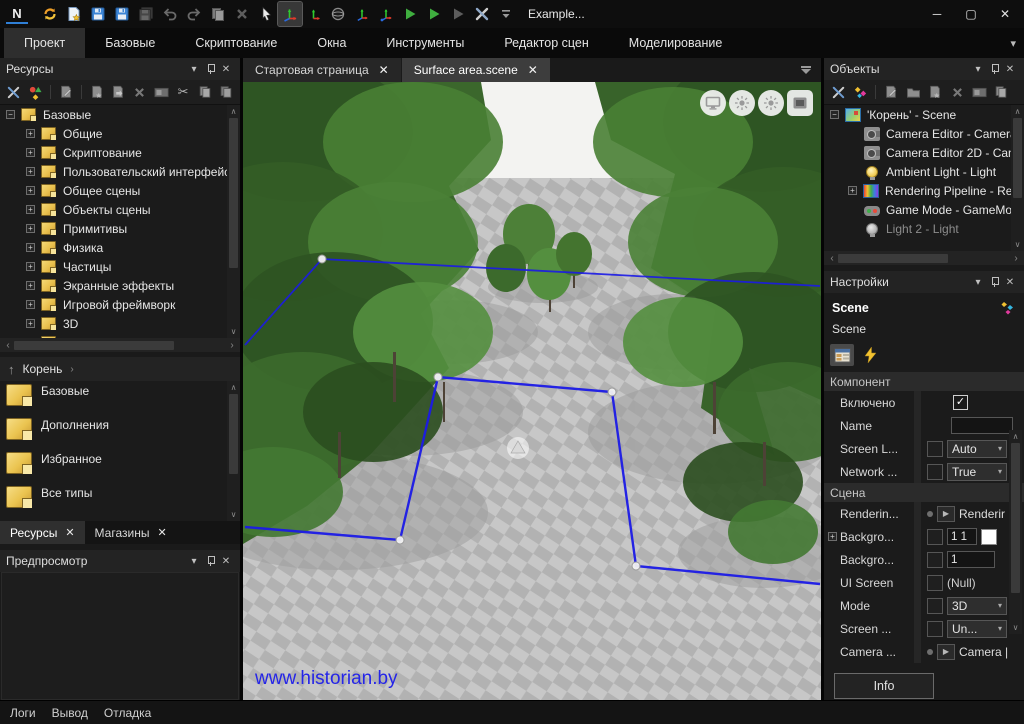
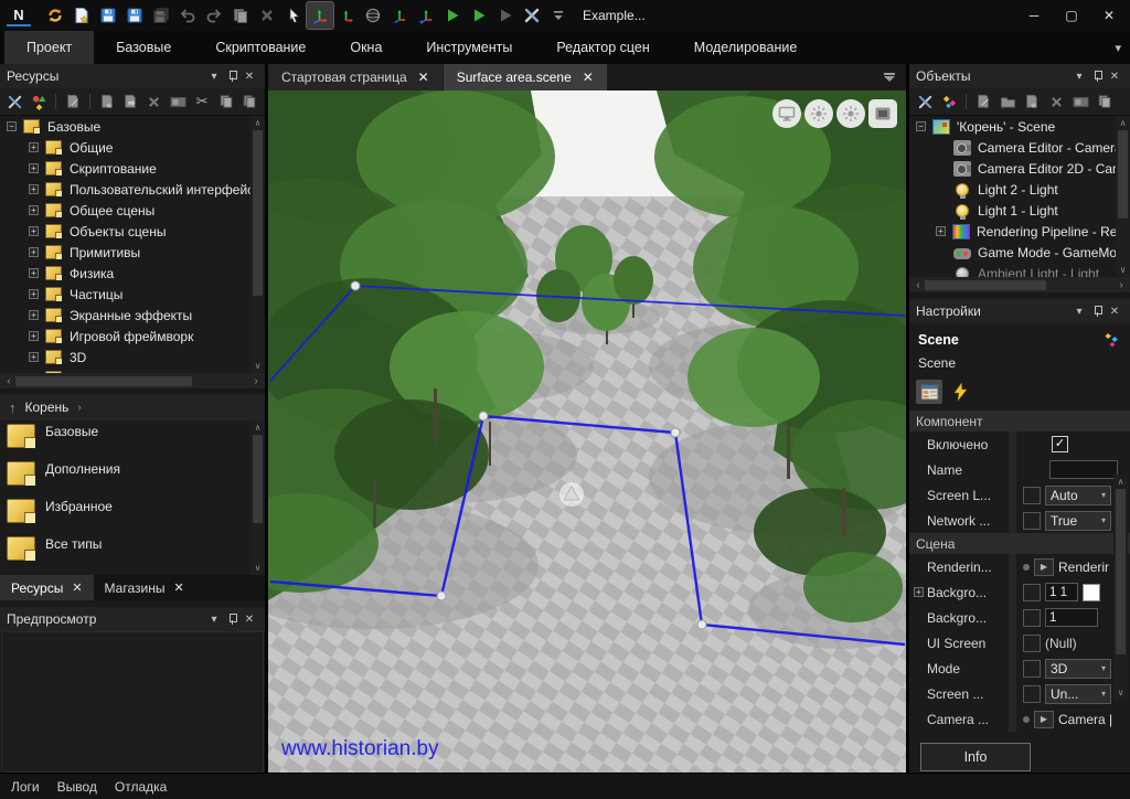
  N
  Example...
  ─
  ▢
  ✕
  Проект
  Базовые
  Скриптование
  Окна
  Инструменты
  Редактор сцен
  Моделирование
  ▾
  Ресурсы
  ▾
  ✕
  ✂
  −
  Базовые
  +
  Общие
  +
  Скриптование
  +
  Пользовательский интерфей
  +
  Общее сцены
  +
  Объекты сцены
  +
  Примитивы
  +
  Физика
  +
  Частицы
  +
  Экранные эффекты
  +
  Игровой фреймворк
  +
  3D
  ∧
  ∨
  ‹
  ›
  ↑
  Корень
  ›
  Базовые
  Дополнения
  Избранное
  Все типы
  ∧
  ∨
  Ресурсы
  ✕
  Магазины
  ✕
  Предпросмотр
  ▾
  ✕
  Стартовая страница
  ✕
  Surface area.scene
  ✕
  www.historian.by
  Объекты
  ▾
  ✕
  −
  'Корень' - Scene
  Camera Editor - Camer
  Camera Editor 2D - Ca
- Ambient Light - Light
+ Light 2 - Light
+ Light 1 - Light
  +
  Rendering Pipeline - Re
  Game Mode - GameMo
- Light 2 - Light
+ Ambient Light - Light
  ∧
  ∨
  ‹
  ›
  Настройки
  ▾
  ✕
  Scene
  Scene
  Компонент
  Включено
  ✓
  Name
  Screen L...
  Auto
  ▾
  Network ...
  True
  ▾
  Сцена
  Renderin...
  ▶
  Renderir
  +
  Backgro...
  1 1
  Backgro...
  1
  UI Screen
  (Null)
  Mode
  3D
  ▾
  Screen ...
  Un...
  ▾
  Camera ...
  ▶
  Camera |
  Info
  ∧
  ∨
  Логи
  Вывод
  Отладка
